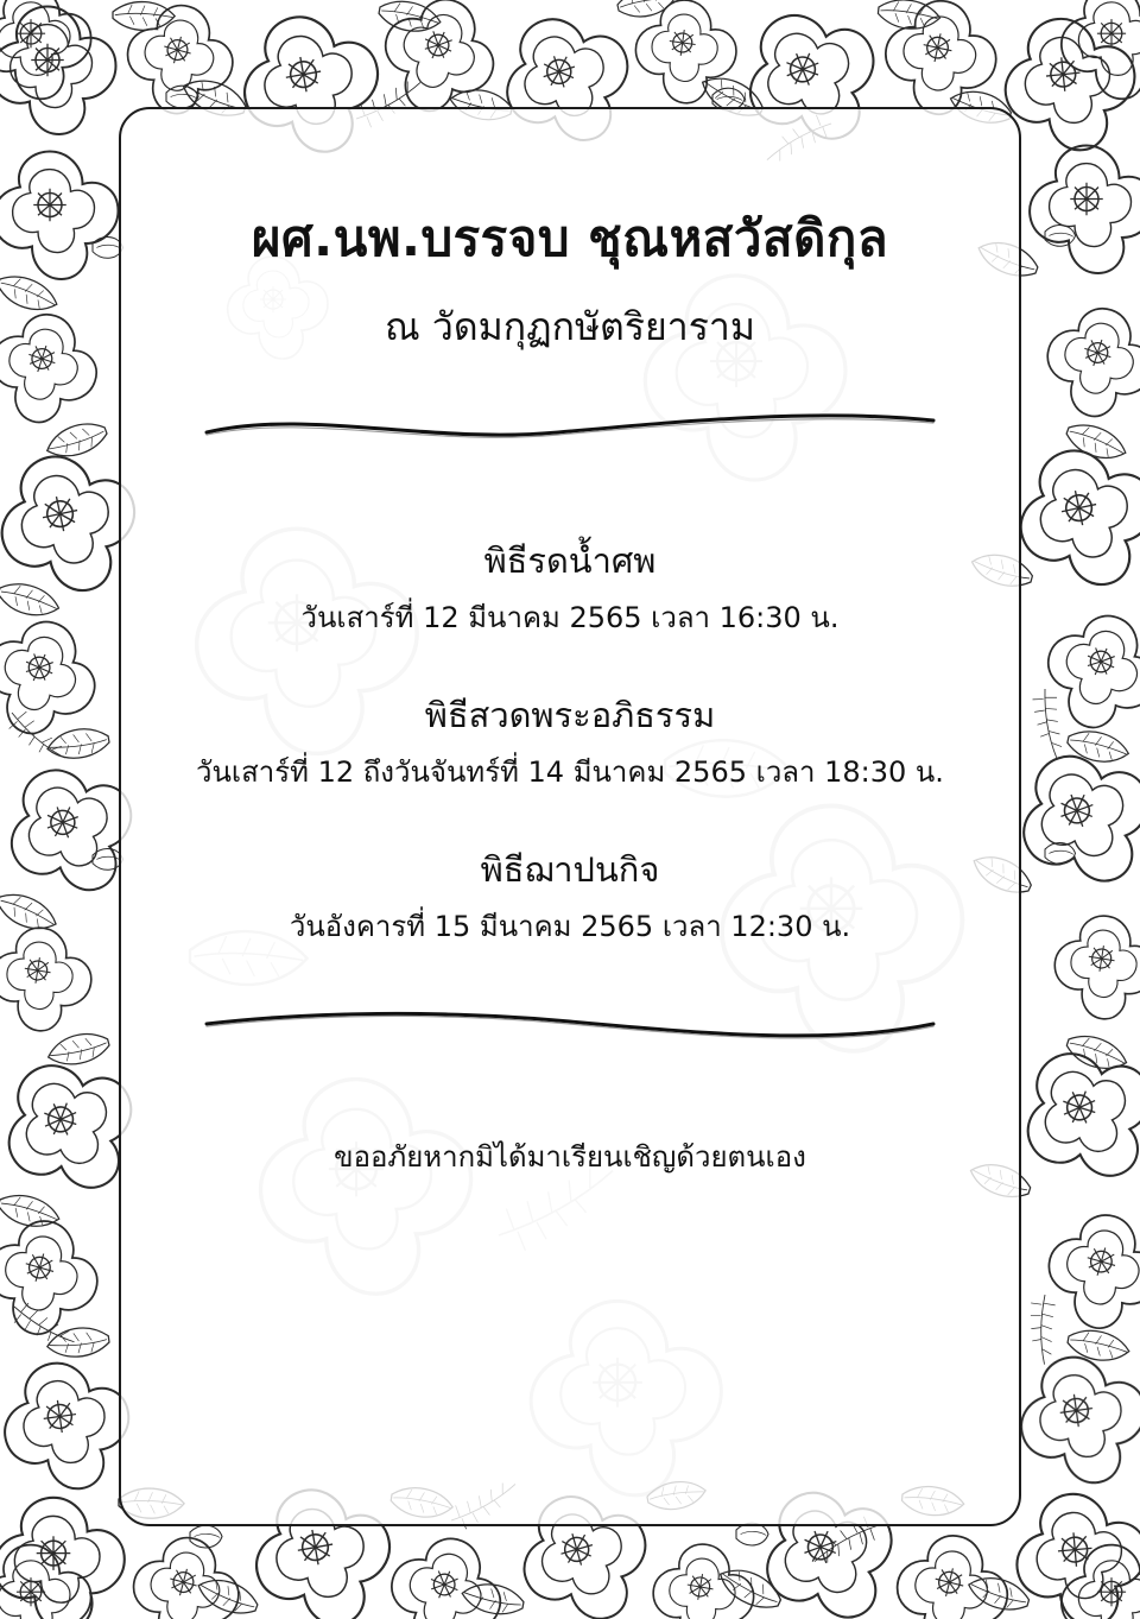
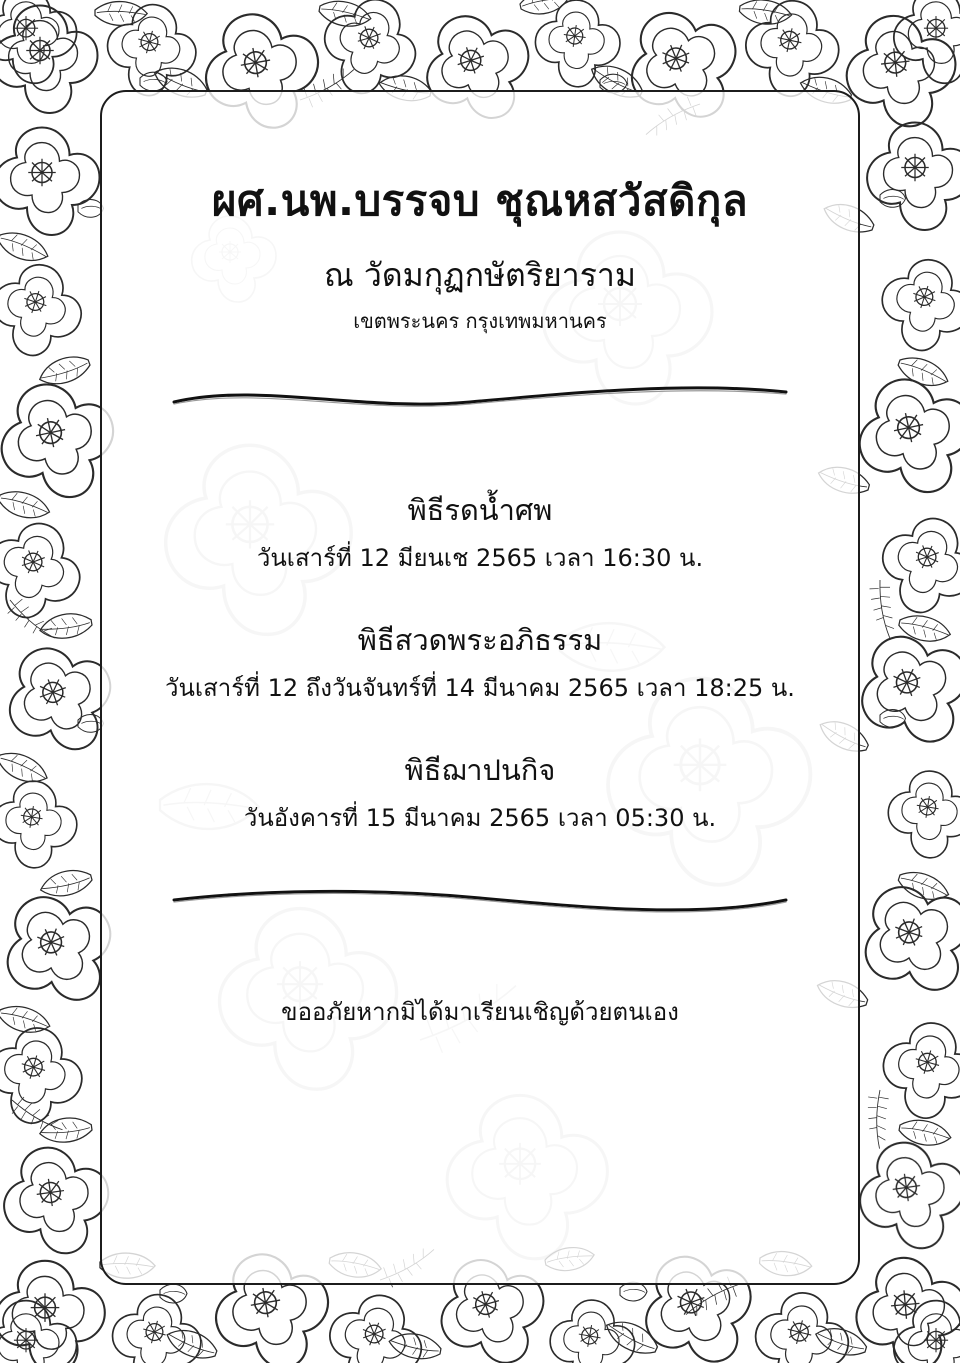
  ผศ.นพ.บรรจบ ชุณหสวัสดิกุล
  ณ วัดมกุฏกษัตริยาราม
+ เขตพระนคร กรุงเทพมหานคร
  พิธีรดน้ำศพ
- วันเสาร์ที่ 12 มีนาคม 2565 เวลา 16:30 น.
+ วันเสาร์ที่ 12 มียนเช 2565 เวลา 16:30 น.
  พิธีสวดพระอภิธรรม
- วันเสาร์ที่ 12 ถึงวันจันทร์ที่ 14 มีนาคม 2565 เวลา 18:30 น.
+ วันเสาร์ที่ 12 ถึงวันจันทร์ที่ 14 มีนาคม 2565 เวลา 18:25 น.
  พิธีฌาปนกิจ
- วันอังคารที่ 15 มีนาคม 2565 เวลา 12:30 น.
+ วันอังคารที่ 15 มีนาคม 2565 เวลา 05:30 น.
  ขออภัยหากมิได้มาเรียนเชิญด้วยตนเอง
